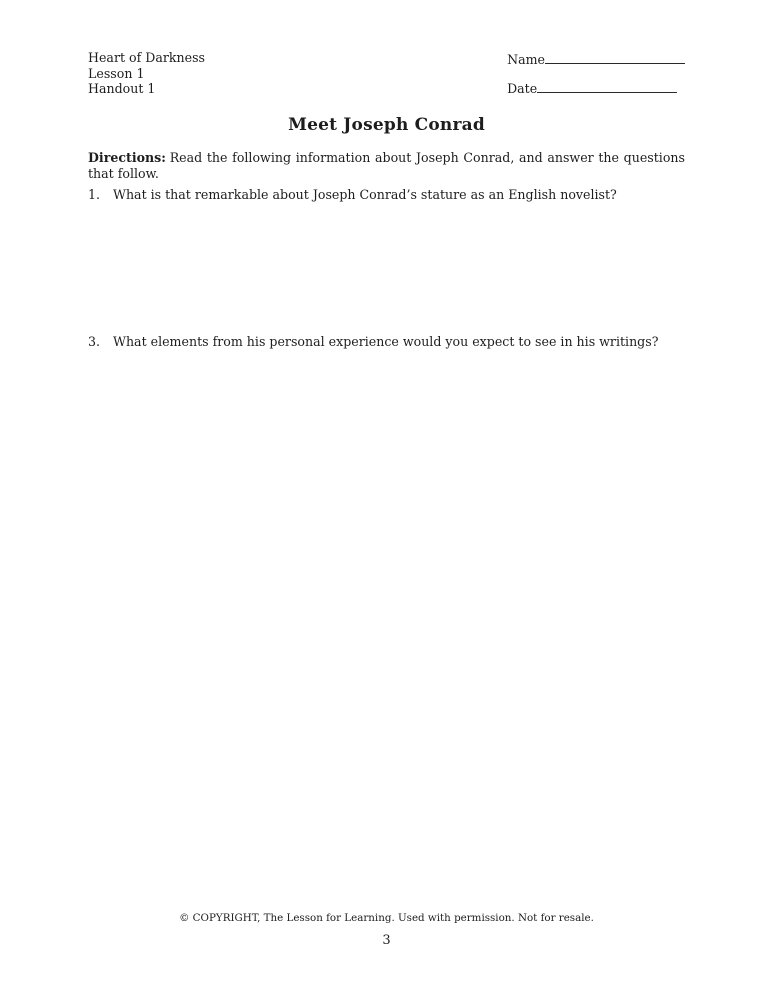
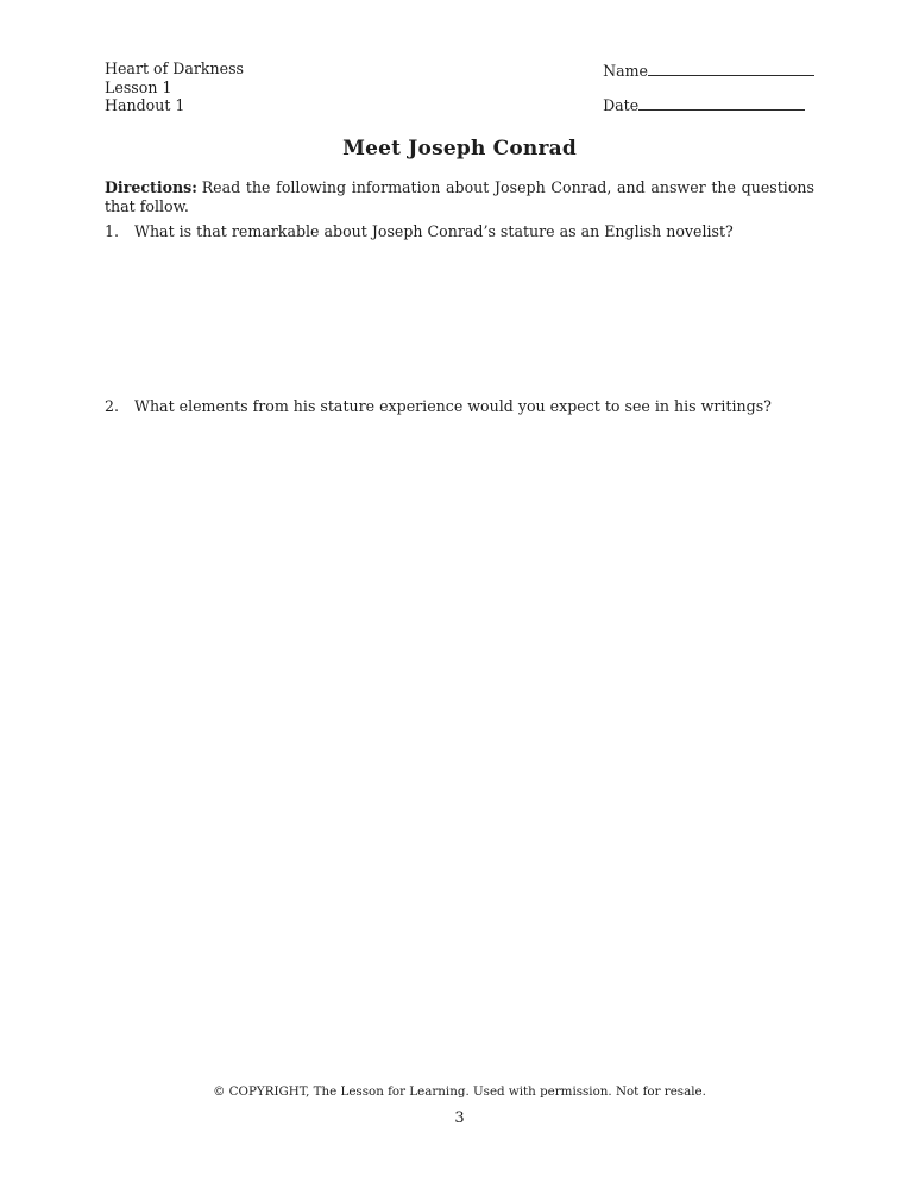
  Heart of Darkness
  Lesson 1
  Handout 1
  Name
  Date
  Meet Joseph Conrad
  Directions: Read the following information about Joseph Conrad, and answer the questions that follow.
  1.
  What is that remarkable about Joseph Conrad’s stature as an English novelist?
- 3.
+ 2.
- What elements from his personal experience would you expect to see in his writings?
+ What elements from his stature experience would you expect to see in his writings?
  © COPYRIGHT, The Lesson for Learning. Used with permission. Not for resale.
  3
